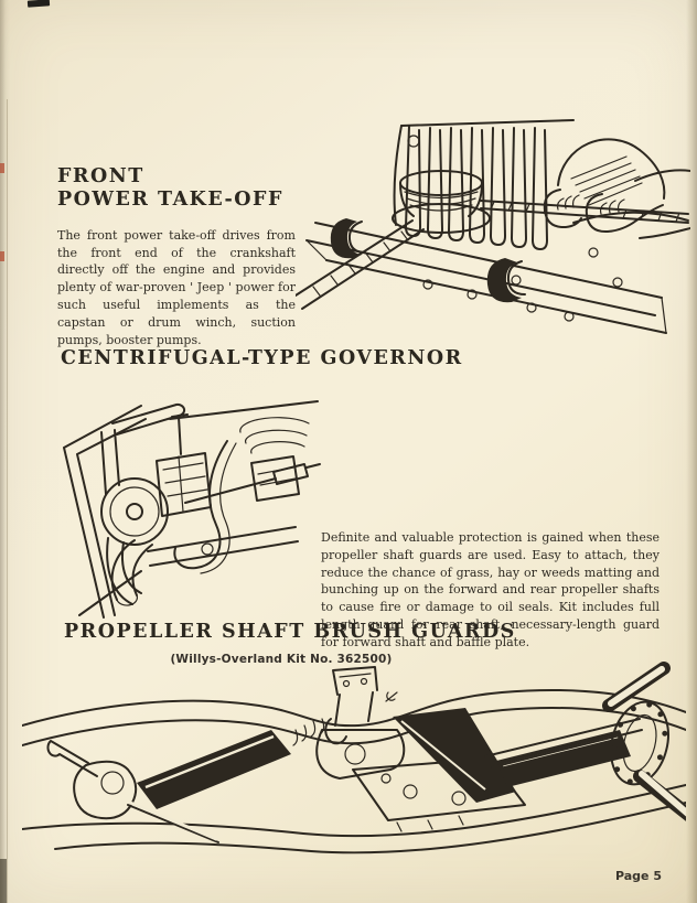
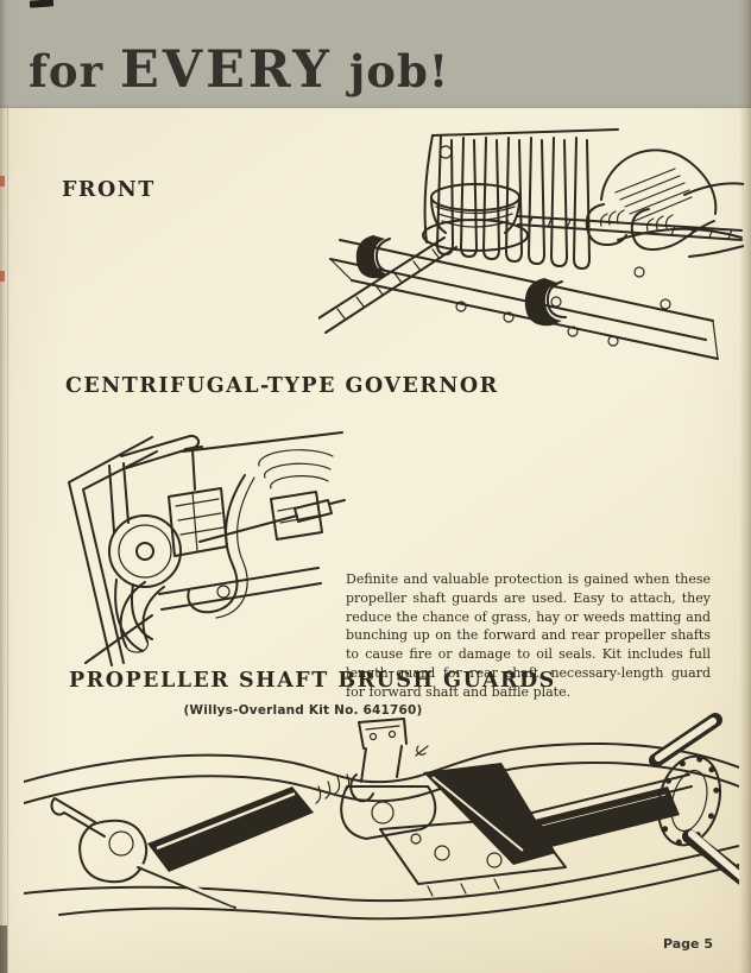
+ for EVERY job!
  FRONT
- POWER TAKE-OFF
- The front power take-off drives from the front end of the crankshaft directly off the engine and provides plenty of war-proven ' Jeep ' power for such useful implements as the capstan or drum winch, suction pumps, booster pumps.
  CENTRIFUGAL-TYPE GOVERNOR
  Definite and valuable protection is gained when these propeller shaft guards are used. Easy to attach, they reduce the chance of grass, hay or weeds matting and bunching up on the forward and rear propeller shafts to cause fire or damage to oil seals. Kit includes full length guard for rear shaft, necessary-length guard for forward shaft and baffle plate.
  PROPELLER SHAFT BRUSH GUARDS
- (Willys-Overland Kit No. 362500)
+ (Willys-Overland Kit No. 641760)
  Page 5
